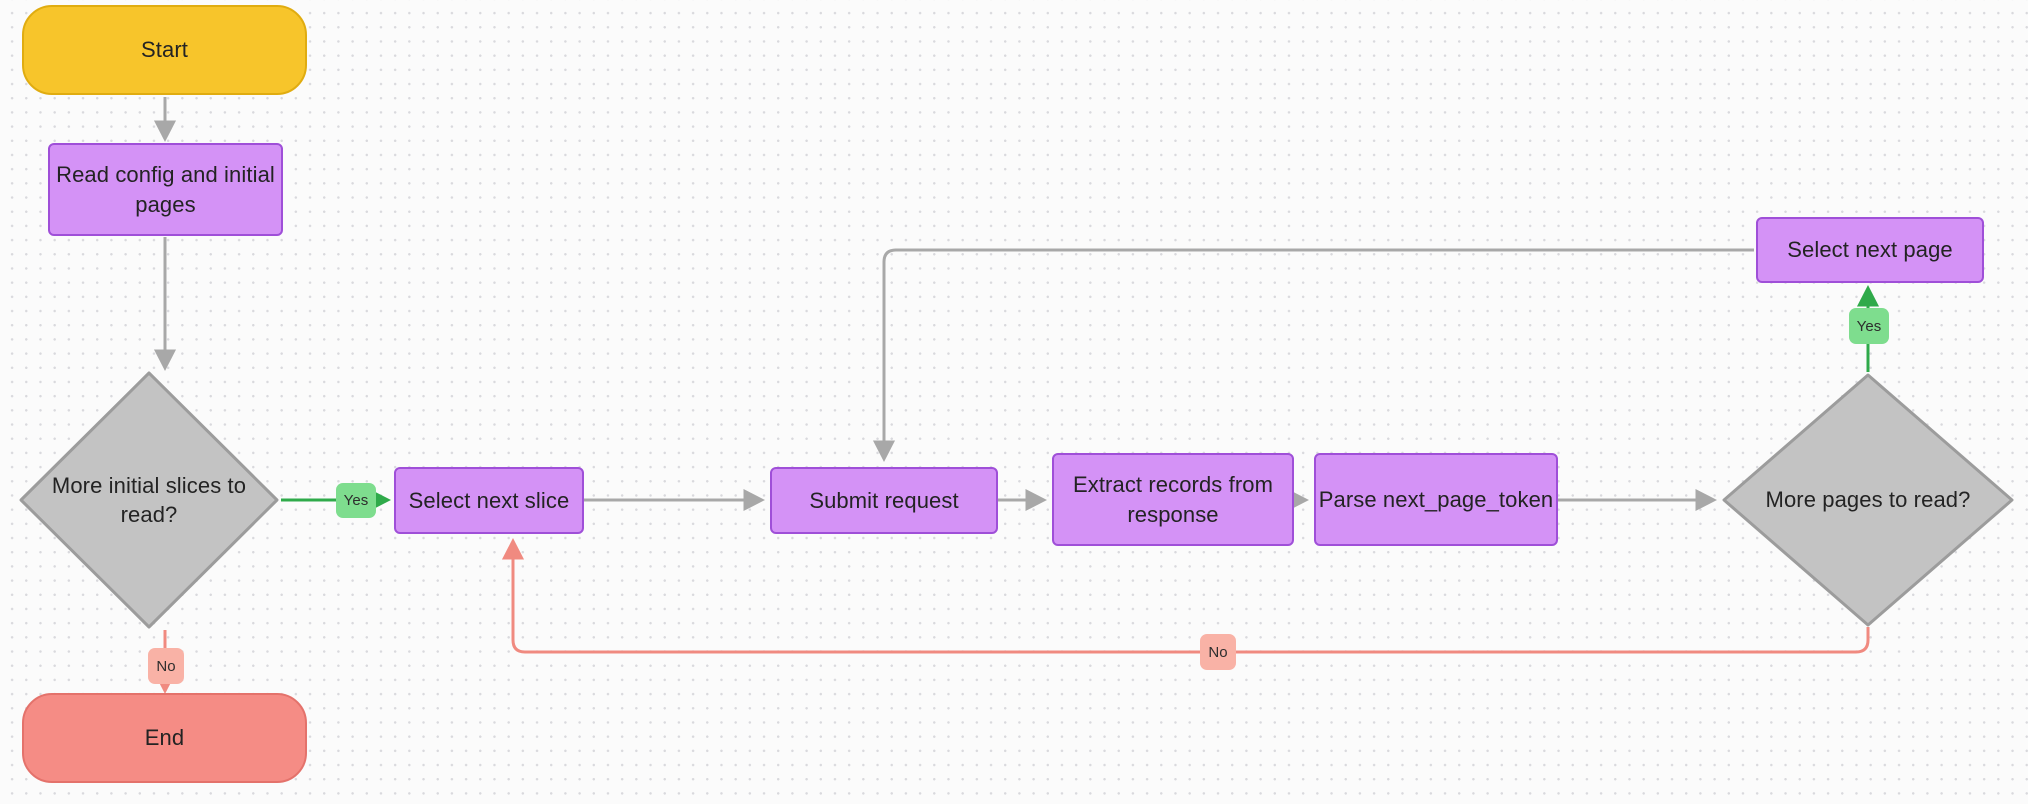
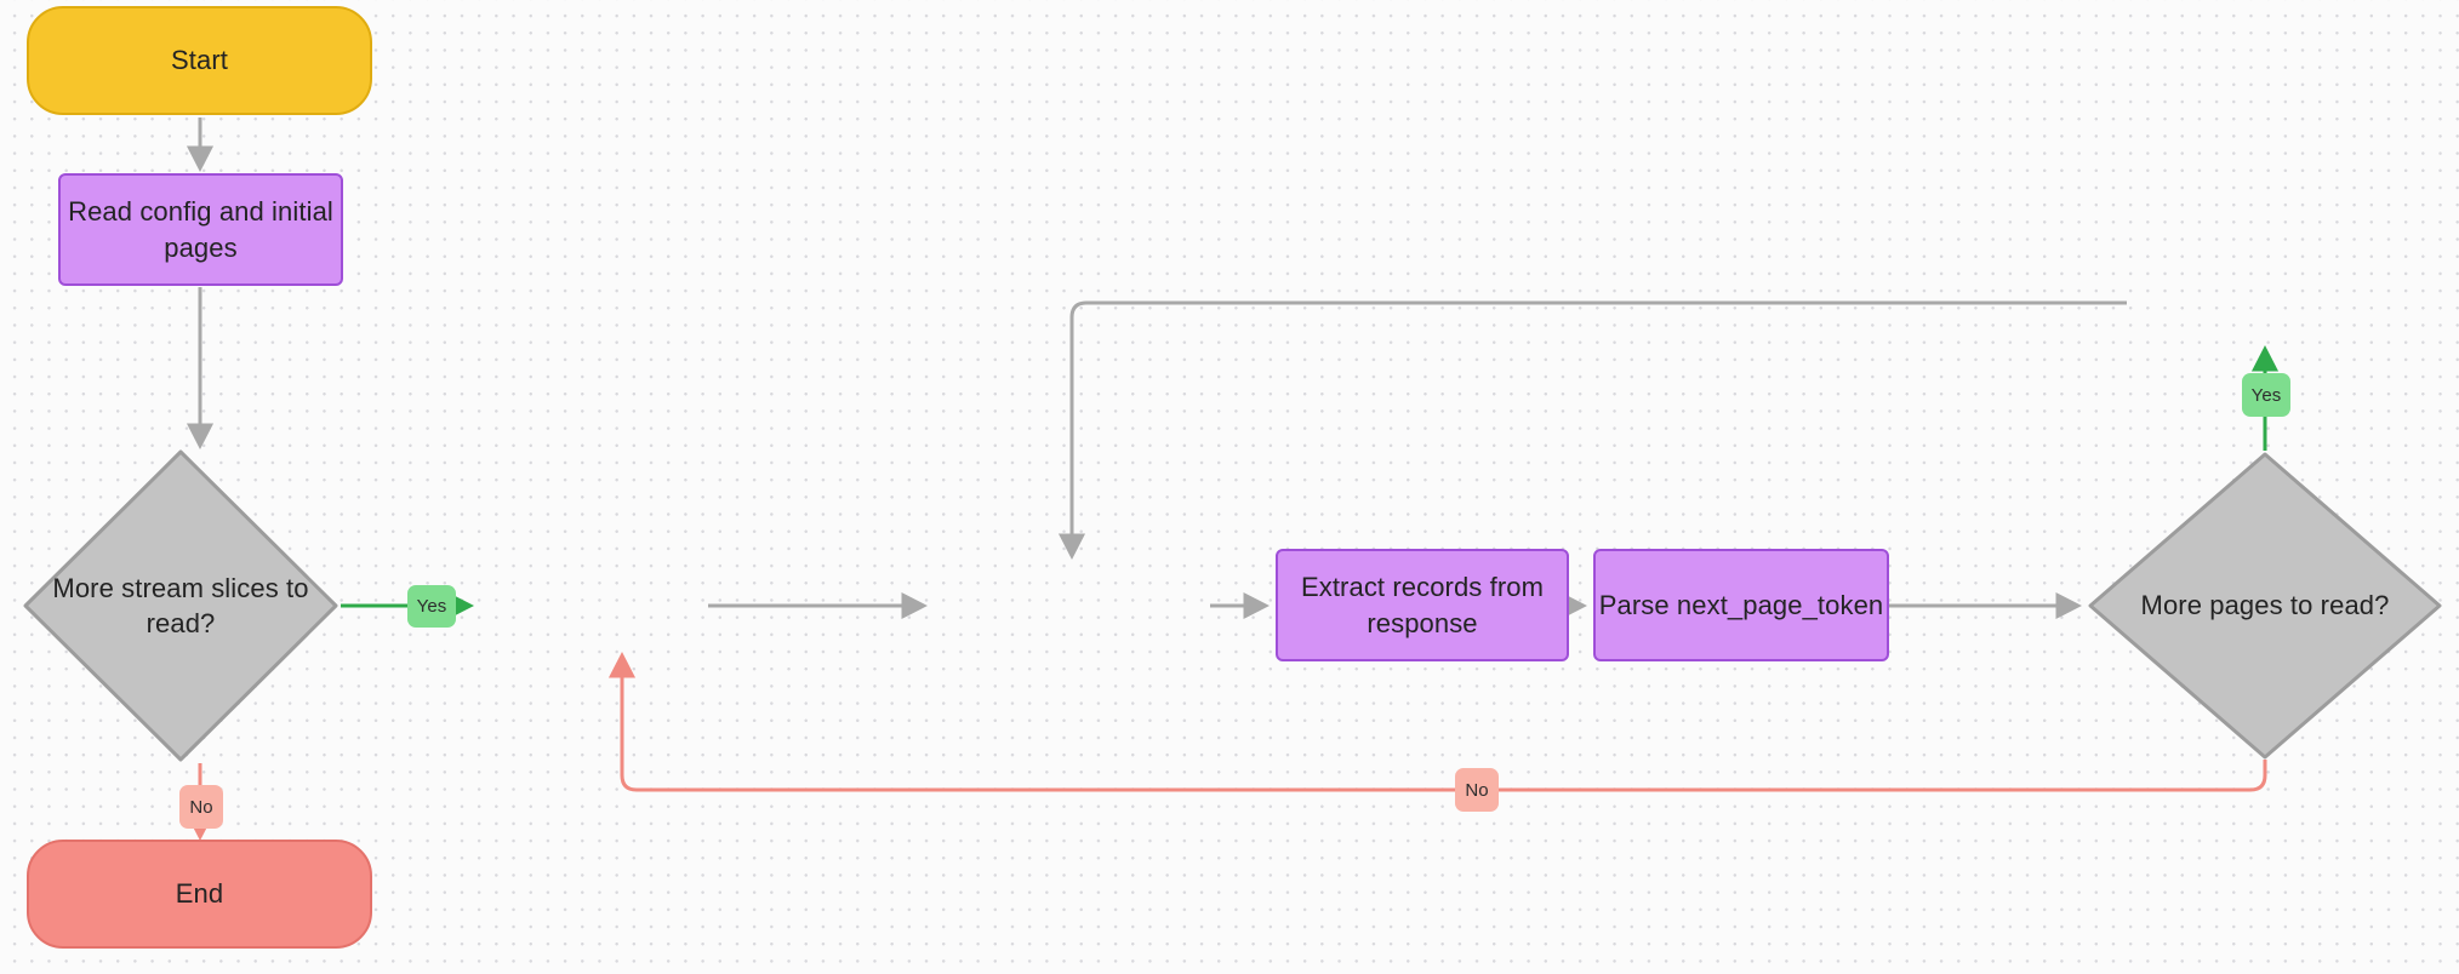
  Start
  Read config and initial pages
- More initial slices to read?
+ More stream slices to read?
  End
- Select next slice
- Submit request
  Extract records from response
  Parse next_page_token
  More pages to read?
- Select next page
  Yes
  No
  Yes
  No
